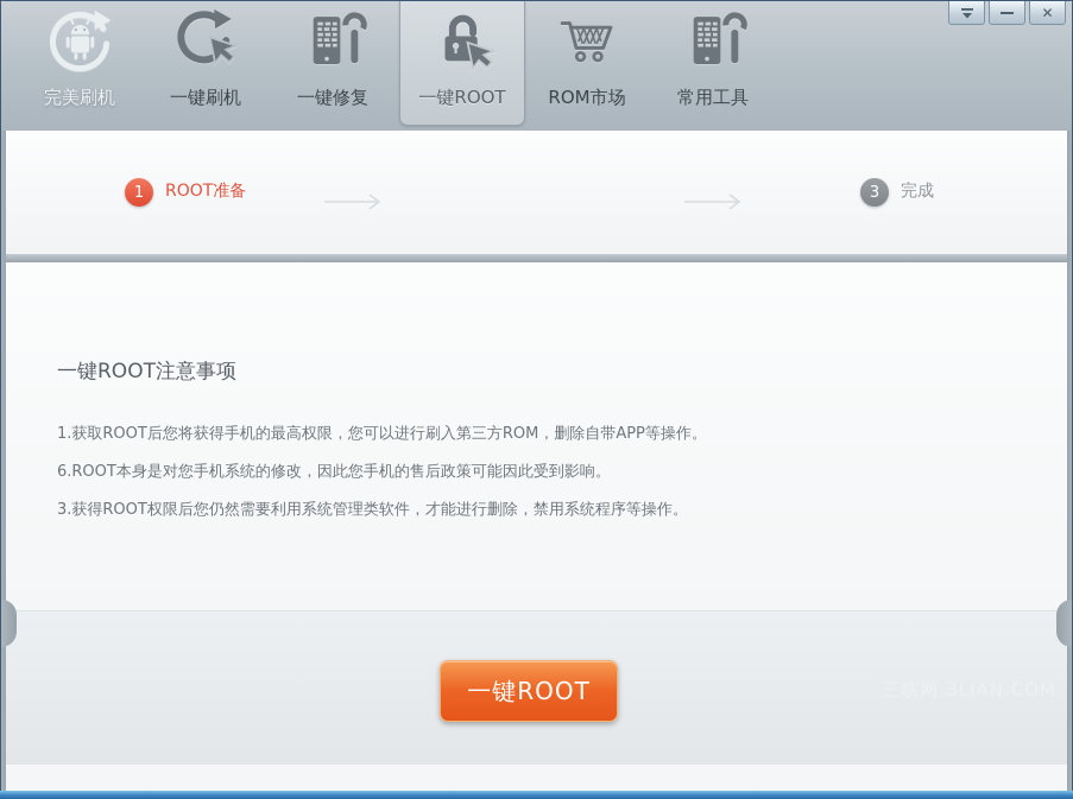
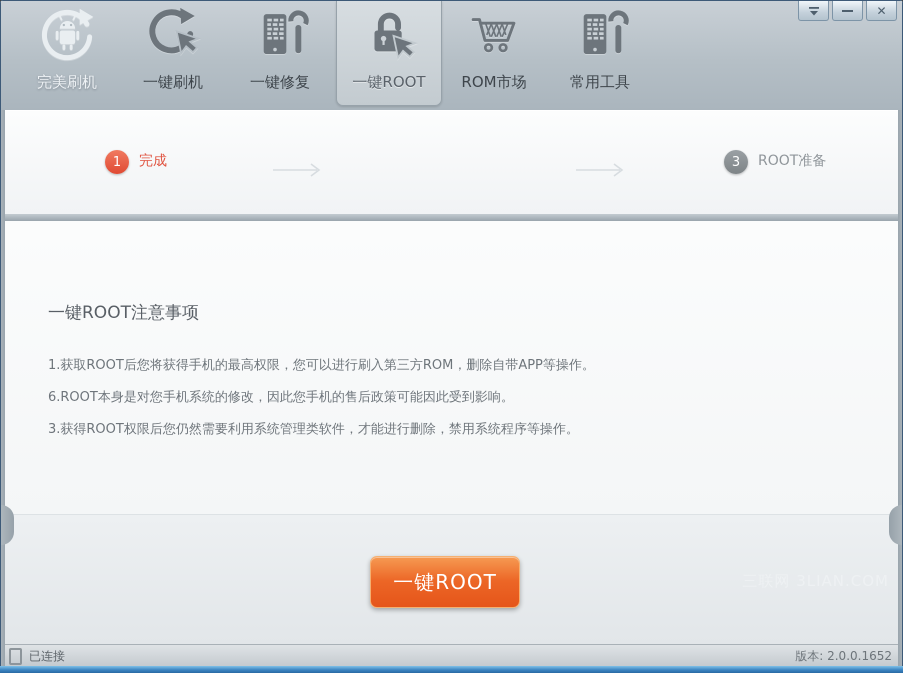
  完美刷机
  一键刷机
  一键修复
  一键ROOT
  ROM市场
  常用工具
  ✕
  1
- ROOT准备
+ 完成
  3
- 完成
+ ROOT准备
  一键ROOT注意事项
  1.获取ROOT后您将获得手机的最高权限，您可以进行刷入第三方ROM，删除自带APP等操作。
  6.ROOT本身是对您手机系统的修改，因此您手机的售后政策可能因此受到影响。
  3.获得ROOT权限后您仍然需要利用系统管理类软件，才能进行删除，禁用系统程序等操作。
  一键ROOT
+ 已连接
+ 版本: 2.0.0.1652
